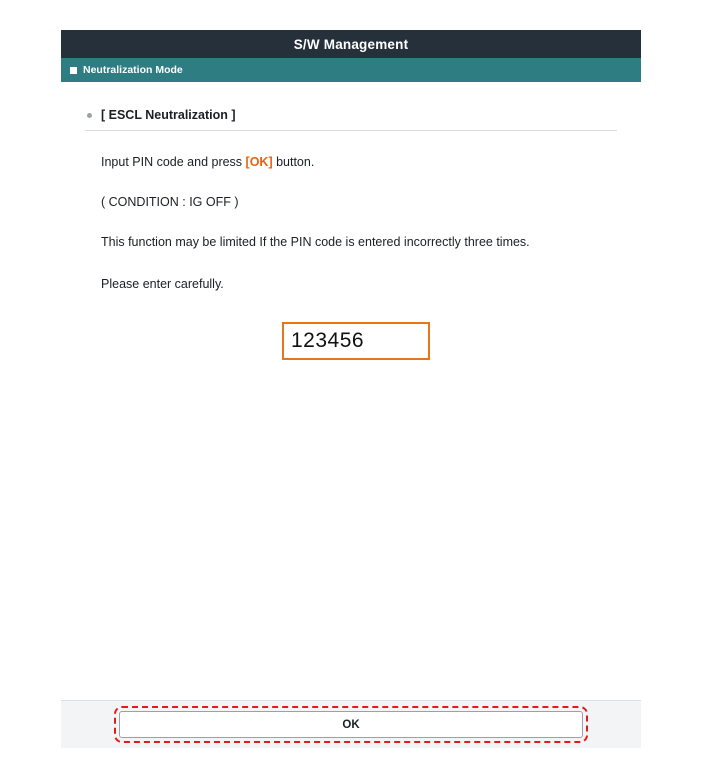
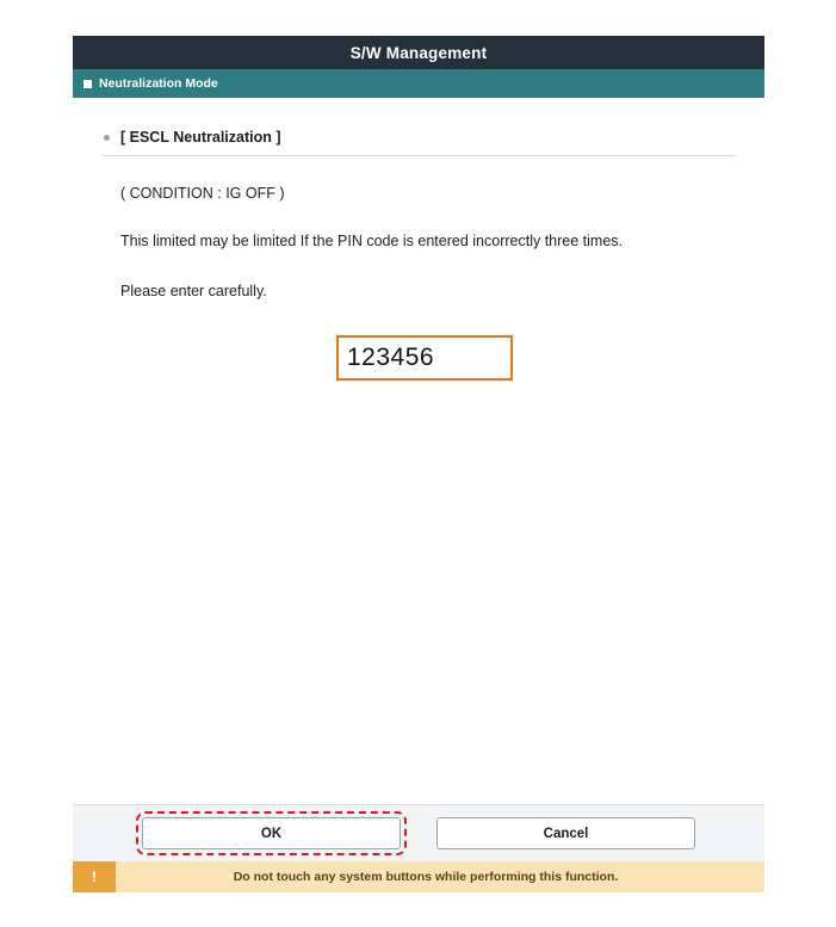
  S/W Management
  Neutralization Mode
  [ ESCL Neutralization ]
- Input PIN code and press [OK] button.
  ( CONDITION : IG OFF )
- This function may be limited If the PIN code is entered incorrectly three times.
+ This limited may be limited If the PIN code is entered incorrectly three times.
  Please enter carefully.
  123456
  OK
+ Cancel
+ !
+ Do not touch any system buttons while performing this function.
